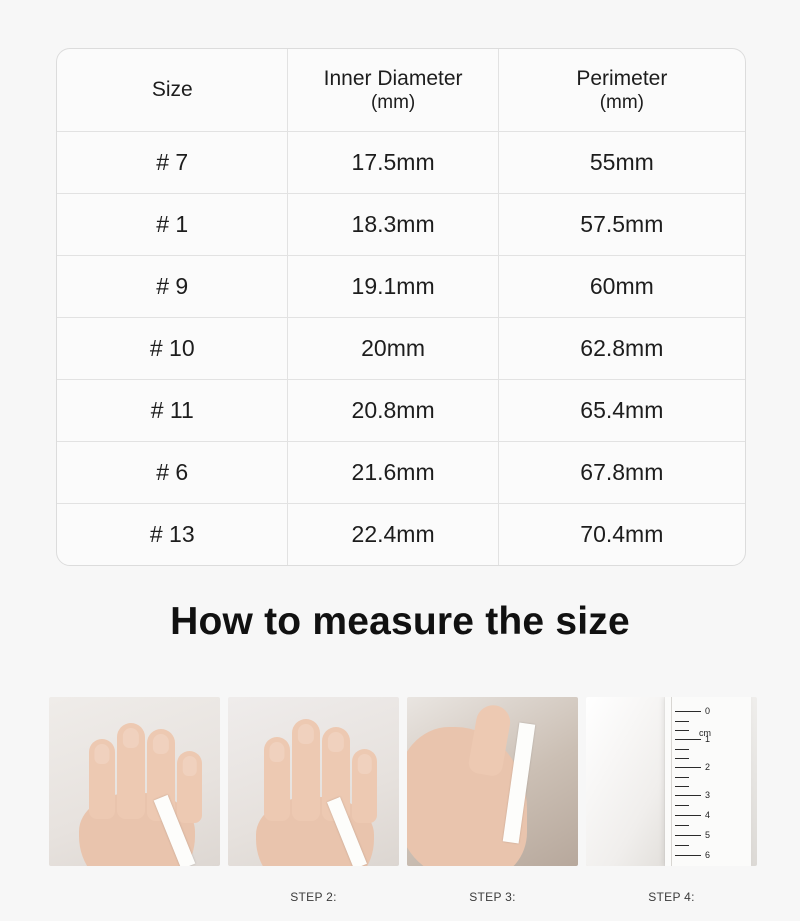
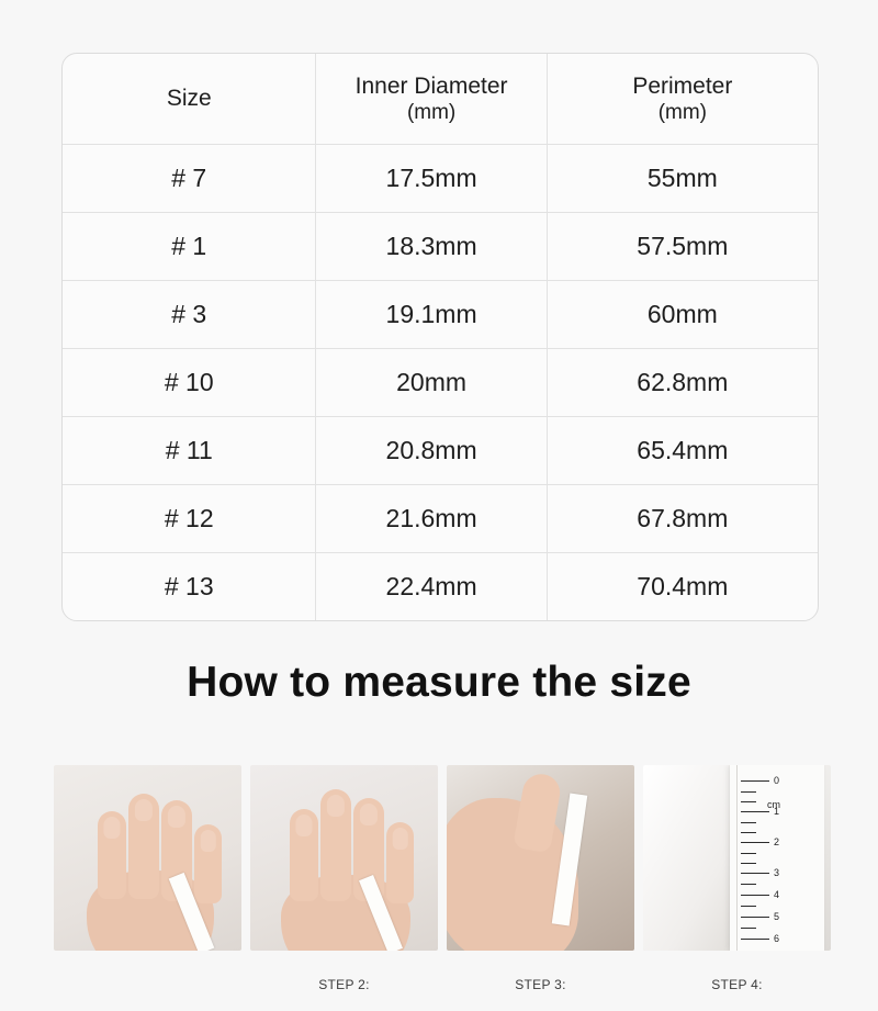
  Size	Inner Diameter (mm)	Perimeter (mm)
  # 7	17.5mm	55mm
  # 1	18.3mm	57.5mm
- # 9	19.1mm	60mm
+ # 3	19.1mm	60mm
  # 10	20mm	62.8mm
  # 11	20.8mm	65.4mm
- # 6	21.6mm	67.8mm
+ # 12	21.6mm	67.8mm
  # 13	22.4mm	70.4mm
  How to measure the size
  STEP 2:
  STEP 3:
  0
  cm
  1
  2
  3
  4
  5
  6
  STEP 4:
